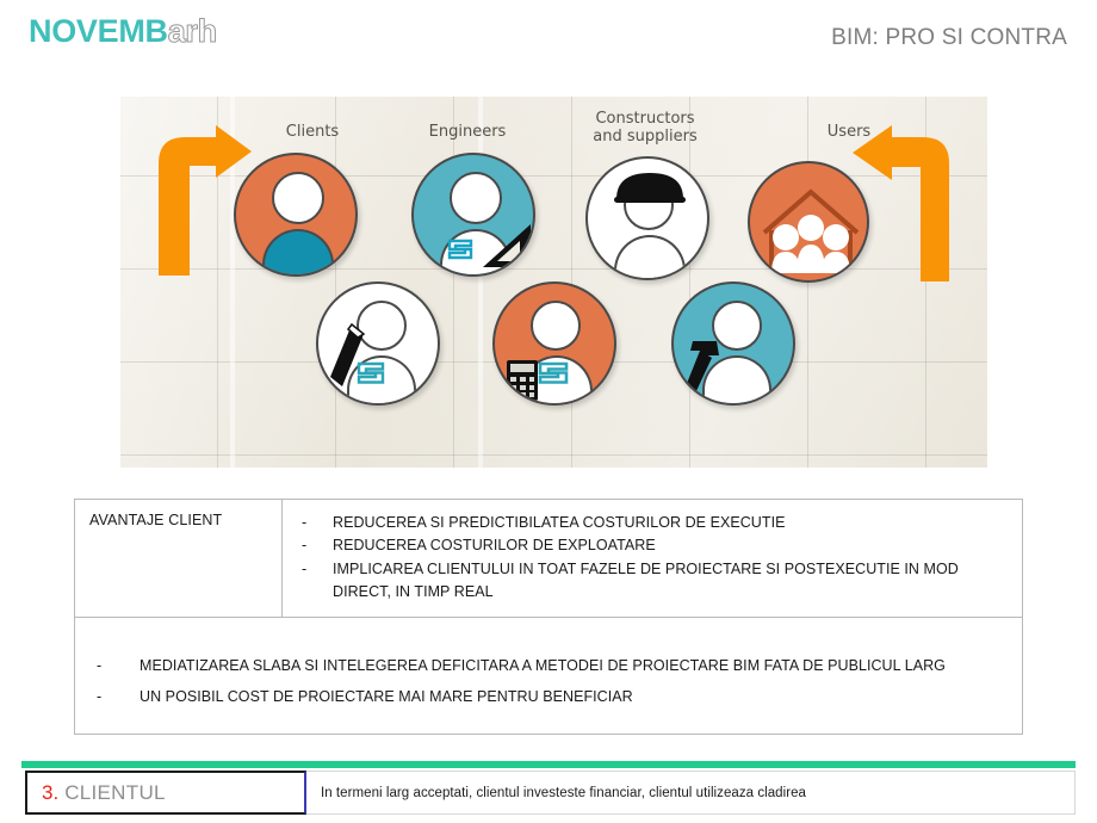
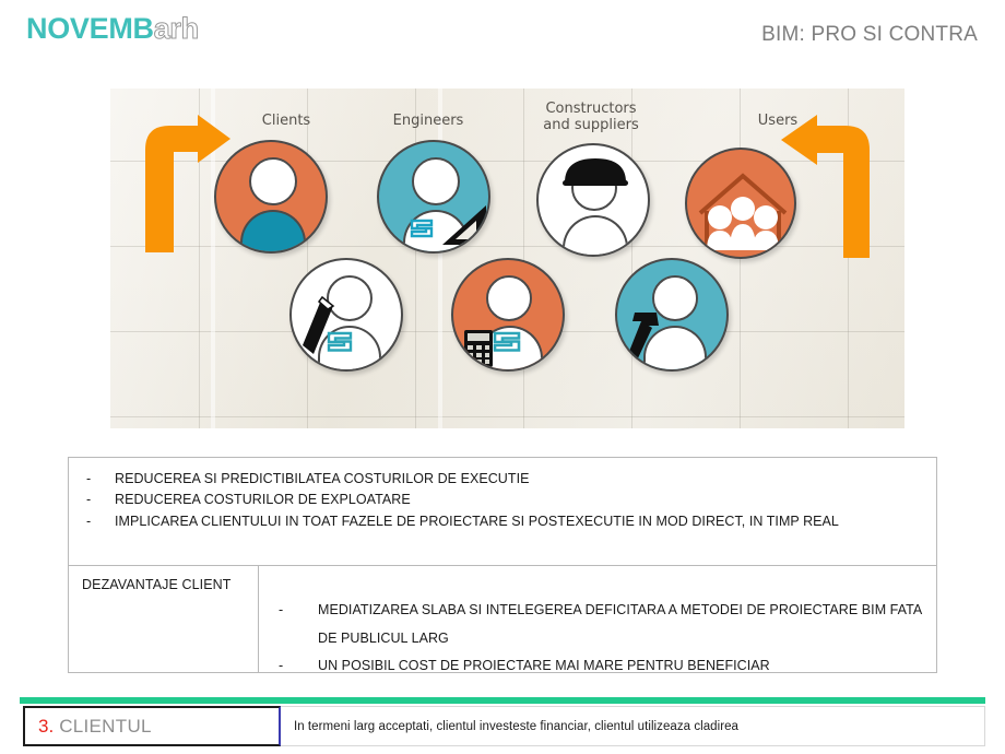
  NOVEMBarh
  BIM: PRO SI CONTRA
  Clients
  Engineers
  Constructors
  and suppliers
  Users
- AVANTAJE CLIENT
  -
  REDUCEREA SI PREDICTIBILATEA COSTURILOR DE EXECUTIE
  -
  REDUCEREA COSTURILOR DE EXPLOATARE
  -
  IMPLICAREA CLIENTULUI IN TOAT FAZELE DE PROIECTARE SI POSTEXECUTIE IN MOD DIRECT, IN TIMP REAL
+ DEZAVANTAJE CLIENT
  -
  MEDIATIZAREA SLABA SI INTELEGEREA DEFICITARA A METODEI DE PROIECTARE BIM FATA DE PUBLICUL LARG
  -
  UN POSIBIL COST DE PROIECTARE MAI MARE PENTRU BENEFICIAR
  3.
  CLIENTUL
  In termeni larg acceptati, clientul investeste financiar, clientul utilizeaza cladirea
